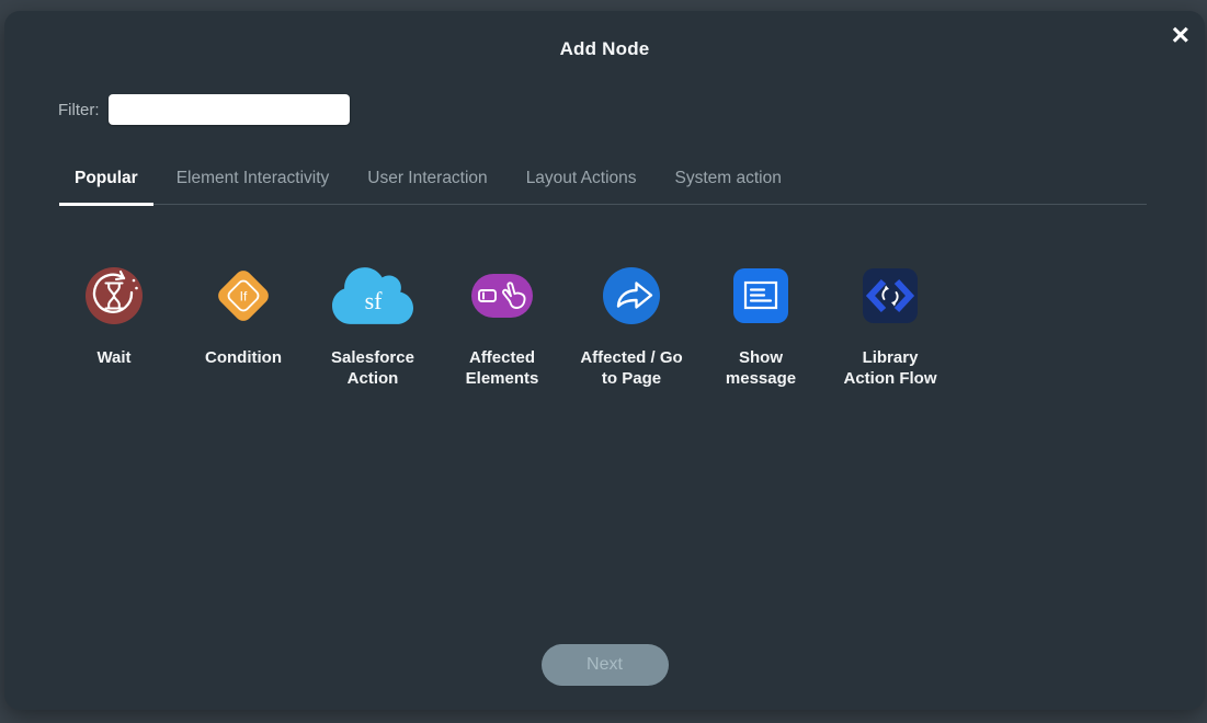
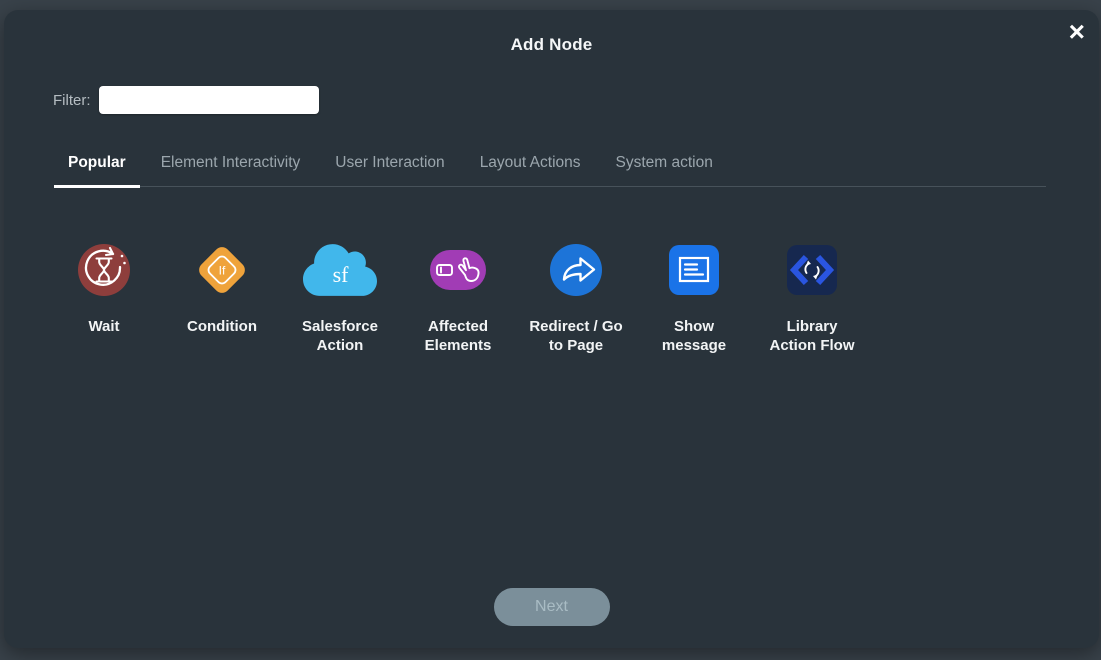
  Add Node
  ×
  Filter:
  Popular
  Element Interactivity
  User Interaction
  Layout Actions
  System action
  Wait
  If
  Condition
  sf
  Salesforce Action
  Affected Elements
- Affected / Go to Page
+ Redirect / Go to Page
  Show message
  Library Action Flow
  Next
